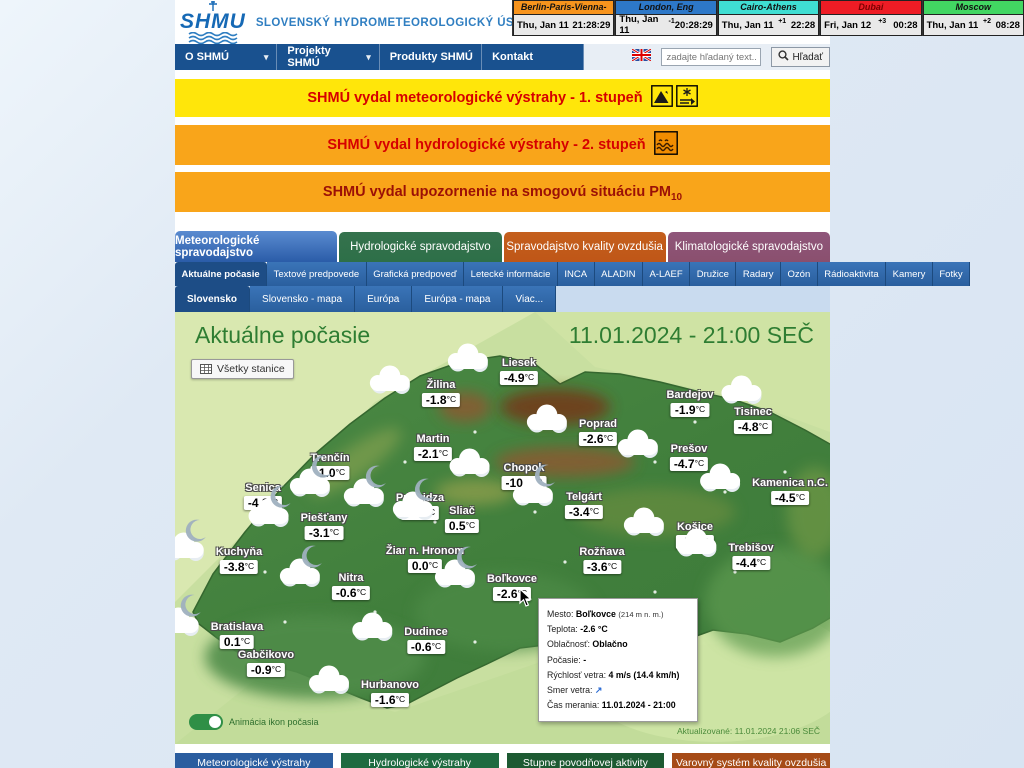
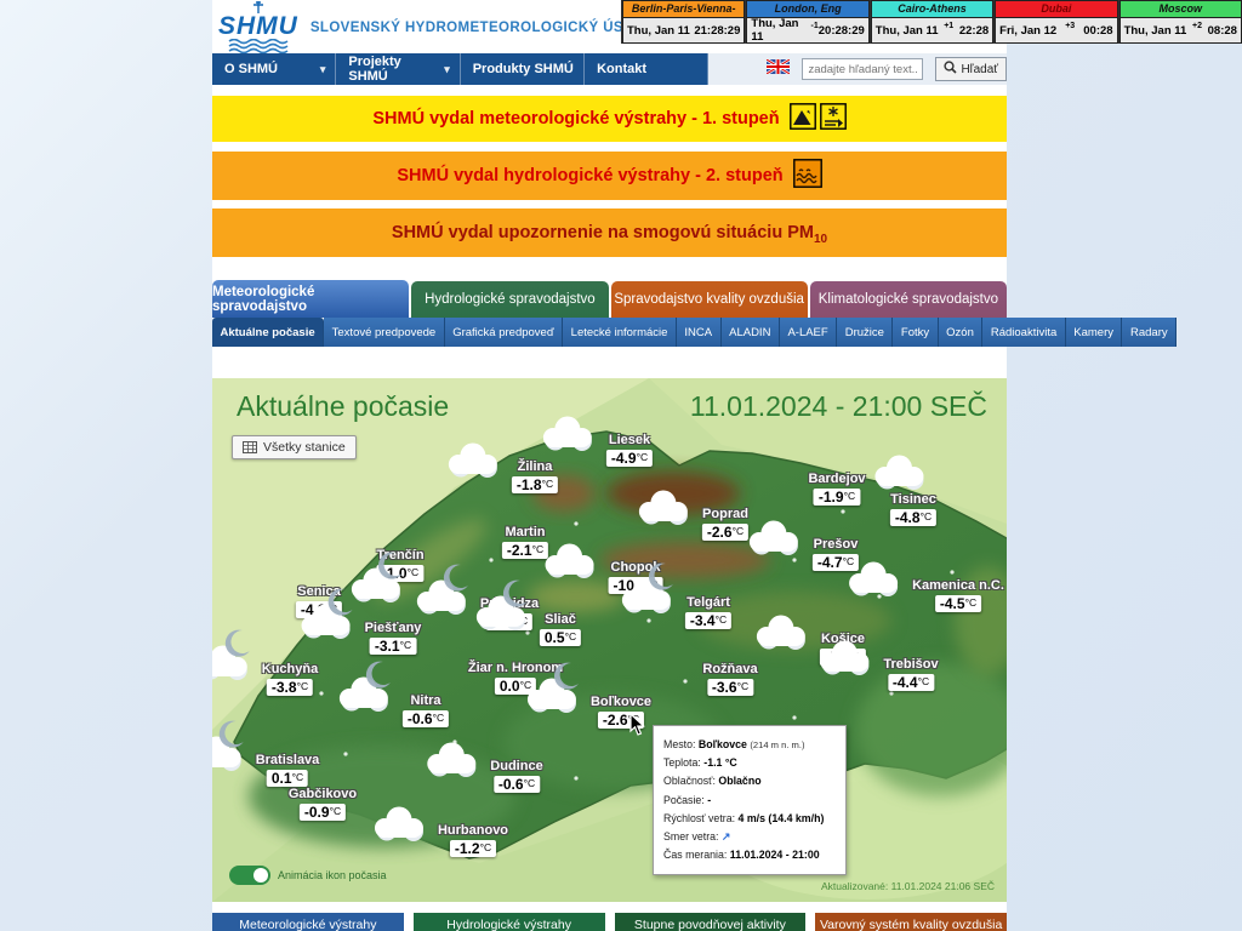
  Berlin-Paris-Vienna-
  Thu, Jan 11
  21:28:29
  London, Eng
  Thu, Jan 11
  20:28:29
  Cairo-Athens
  Thu, Jan 11
  22:28
  Dubai
  Fri, Jan 12
  00:28
  Moscow
  Thu, Jan 11
  08:28
  SHMU
  SLOVENSKÝ HYDROMETEOROLOGICKÝ ÚS
  O SHMÚ
  ▾
  Projekty SHMÚ
  ▾
  Produkty SHMÚ
  Kontakt
  zadajte hľadaný text..
  Hľadať
  SHMÚ vydal meteorologické výstrahy - 1. stupeň
  SHMÚ vydal hydrologické výstrahy - 2. stupeň
  SHMÚ vydal upozornenie na smogovú situáciu PM10
  Meteorologické spravodajstvo
  Hydrologické spravodajstvo
  Spravodajstvo kvality ovzdušia
  Klimatologické spravodajstvo
  Aktuálne počasie
  Textové predpovede
  Grafická predpoveď
  Letecké informácie
  INCA
  ALADIN
  A-LAEF
  Družice
- Radary
+ Fotky
  Ozón
  Rádioaktivita
  Kamery
- Fotky
+ Radary
- Slovensko
- Slovensko - mapa
- Európa
- Európa - mapa
- Viac...
  Aktuálne počasie
  11.01.2024 - 21:00 SEČ
  Všetky stanice
  Liesek
  -4.9°C
  Žilina
  -1.8°C
  Bardejov
  -1.9°C
  Tisinec
  -4.8°C
  Poprad
  -2.6°C
  Martin
  -2.1°C
  Prešov
  -4.7°C
  Tenčín
  1.0°C
  Chopo
  Kamenica n.C.
  -4.5°C
  Senic
  Telgárt
  -3.4°C
  Sliač
  0.5°C
  Piešťany
  -3.1°C
  Košice
  Trebišov
  -4.4°C
  Žiar n. Hrono
  0.0°C
  Kuchyňa
  -3.8°C
  Rožňava
  -3.6°C
  Nitra
  -0.6°C
  Boľkovce
  -2.6°
  Bratislava
  0.1°C
  Dudince
  -0.6°C
  Gabčikovo
  -0.9°C
  Hurbanovo
- -1.6°C
+ -1.2°C
  Mesto: Boľkovce (214 m n. m.)
- Teplota: -2.6 °C
+ Teplota: -1.1 °C
  Oblačnosť: Oblačno
  Počasie: -
  Rýchlosť vetra: 4 m/s (14.4 km/h)
  Smer vetra: ↗
  Čas merania: 11.01.2024 - 21:00
  Animácia ikon počasia
  Aktualizované: 11.01.2024 21:06 SEČ
  Meteorologické výstrahy
  Hydrologické výstrahy
  Stupne povodňovej aktivity
  Varovný systém kvality ovzdušia
